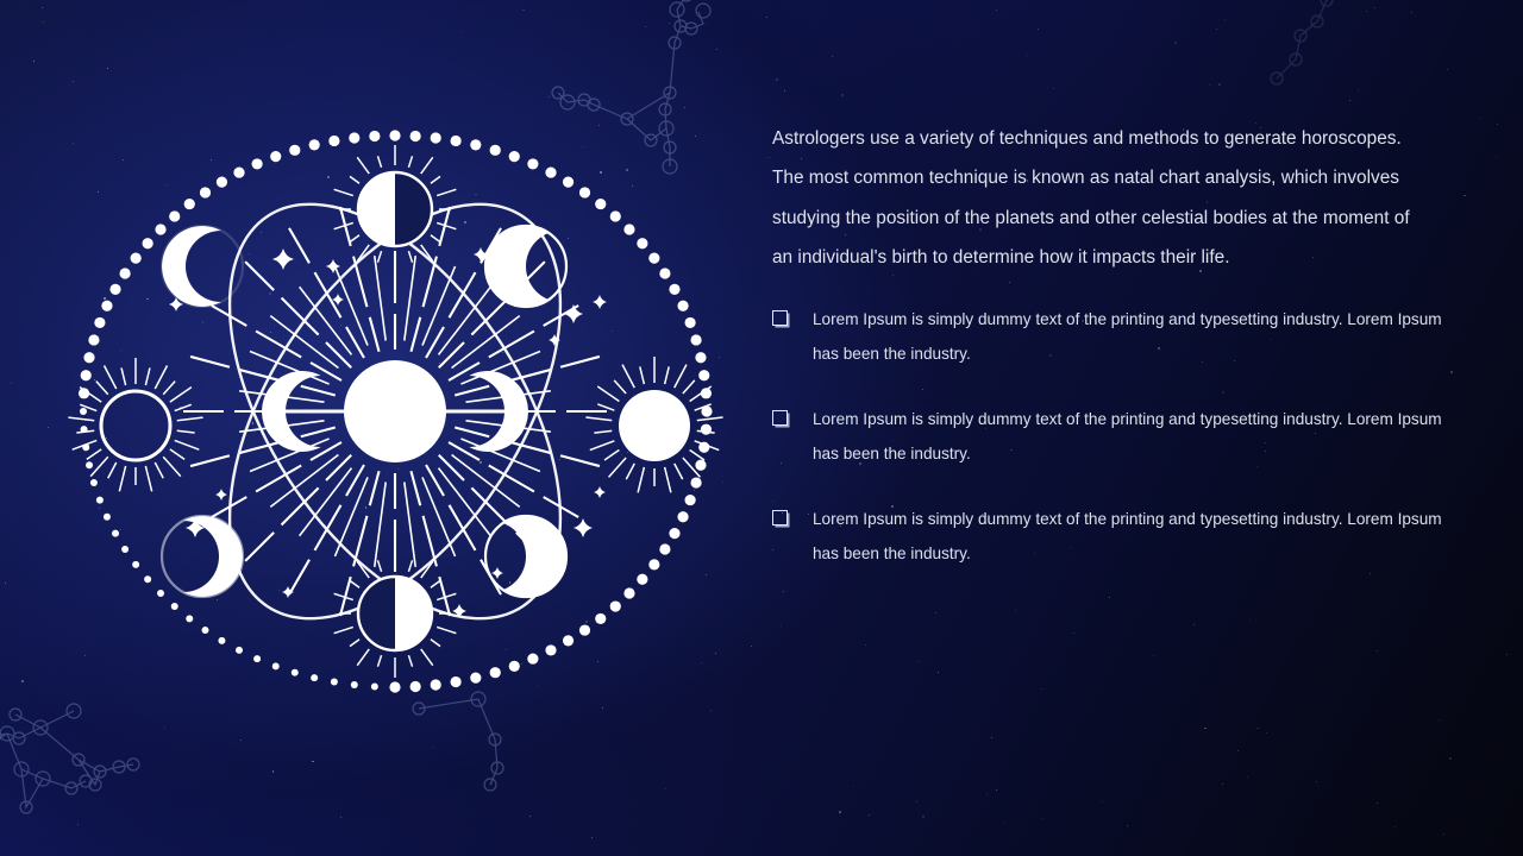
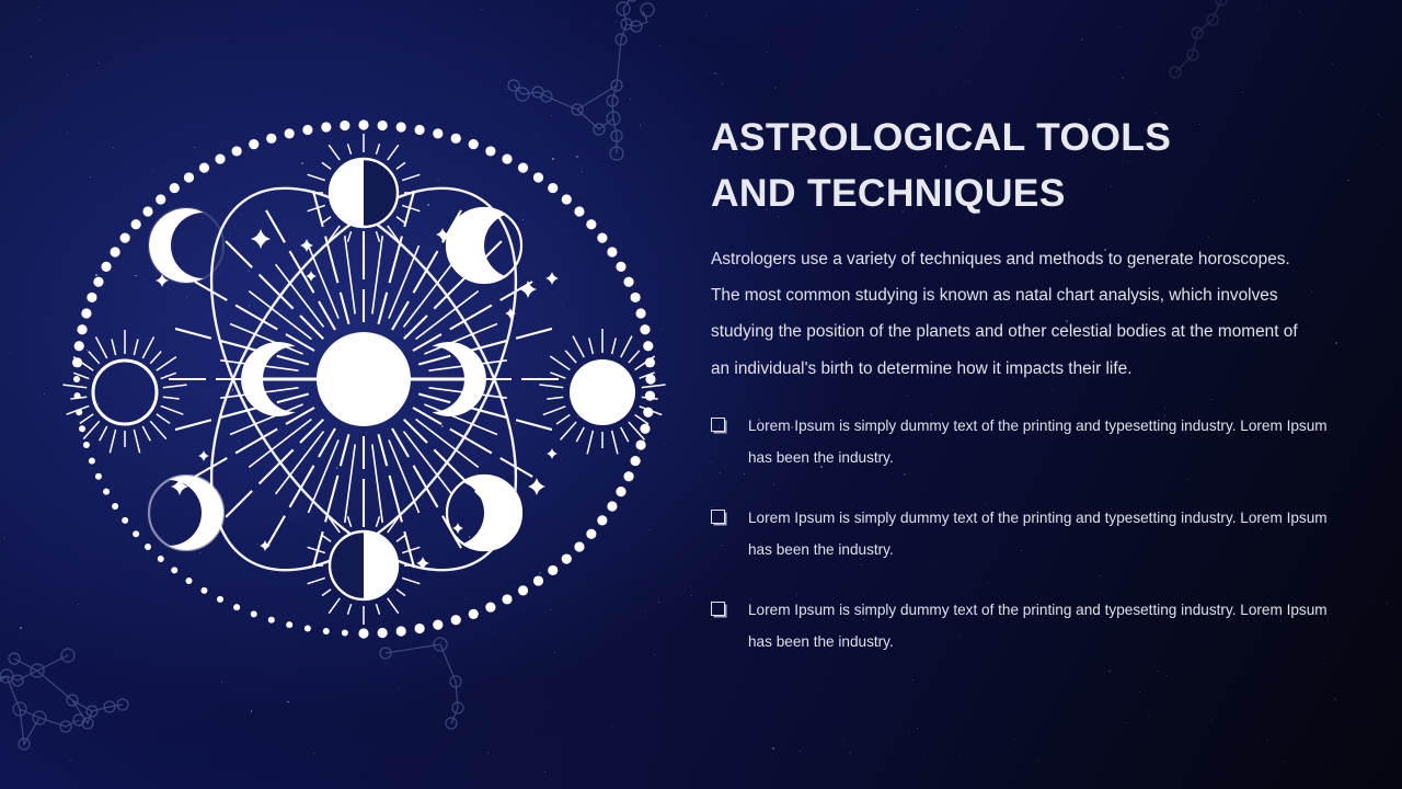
+ ASTROLOGICAL TOOLS
+ AND TECHNIQUES
- Astrologers use a variety of techniques and methods to generate horoscopes. The most common technique is known as natal chart analysis, which involves studying the position of the planets and other celestial bodies at the moment of an individual's birth to determine how it impacts their life.
+ Astrologers use a variety of techniques and methods to generate horoscopes. The most common studying is known as natal chart analysis, which involves studying the position of the planets and other celestial bodies at the moment of an individual's birth to determine how it impacts their life.
  Lorem Ipsum is simply dummy text of the printing and typesetting industry. Lorem Ipsum has been the industry.
  Lorem Ipsum is simply dummy text of the printing and typesetting industry. Lorem Ipsum has been the industry.
  Lorem Ipsum is simply dummy text of the printing and typesetting industry. Lorem Ipsum has been the industry.
